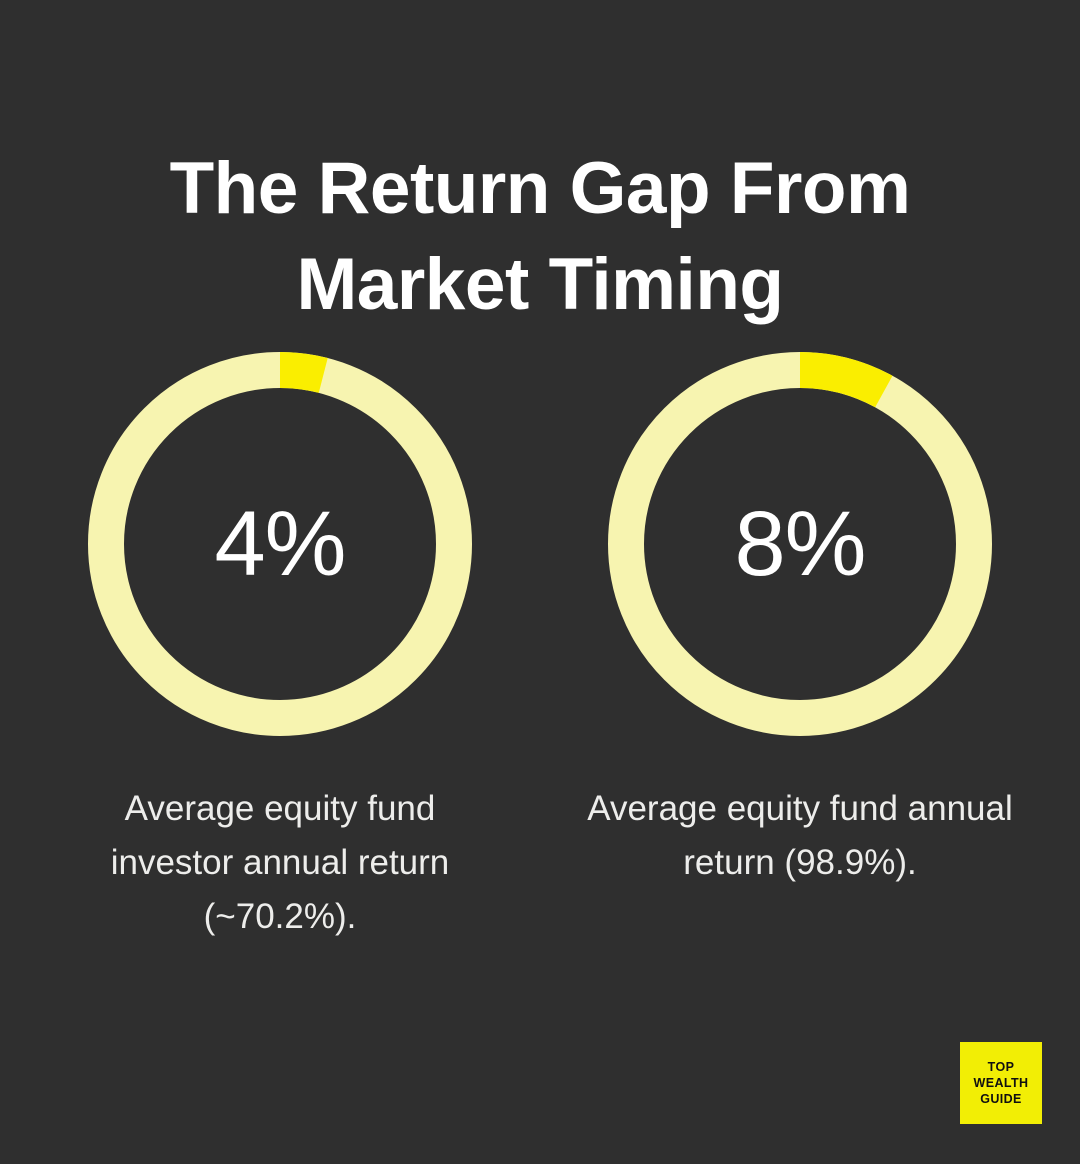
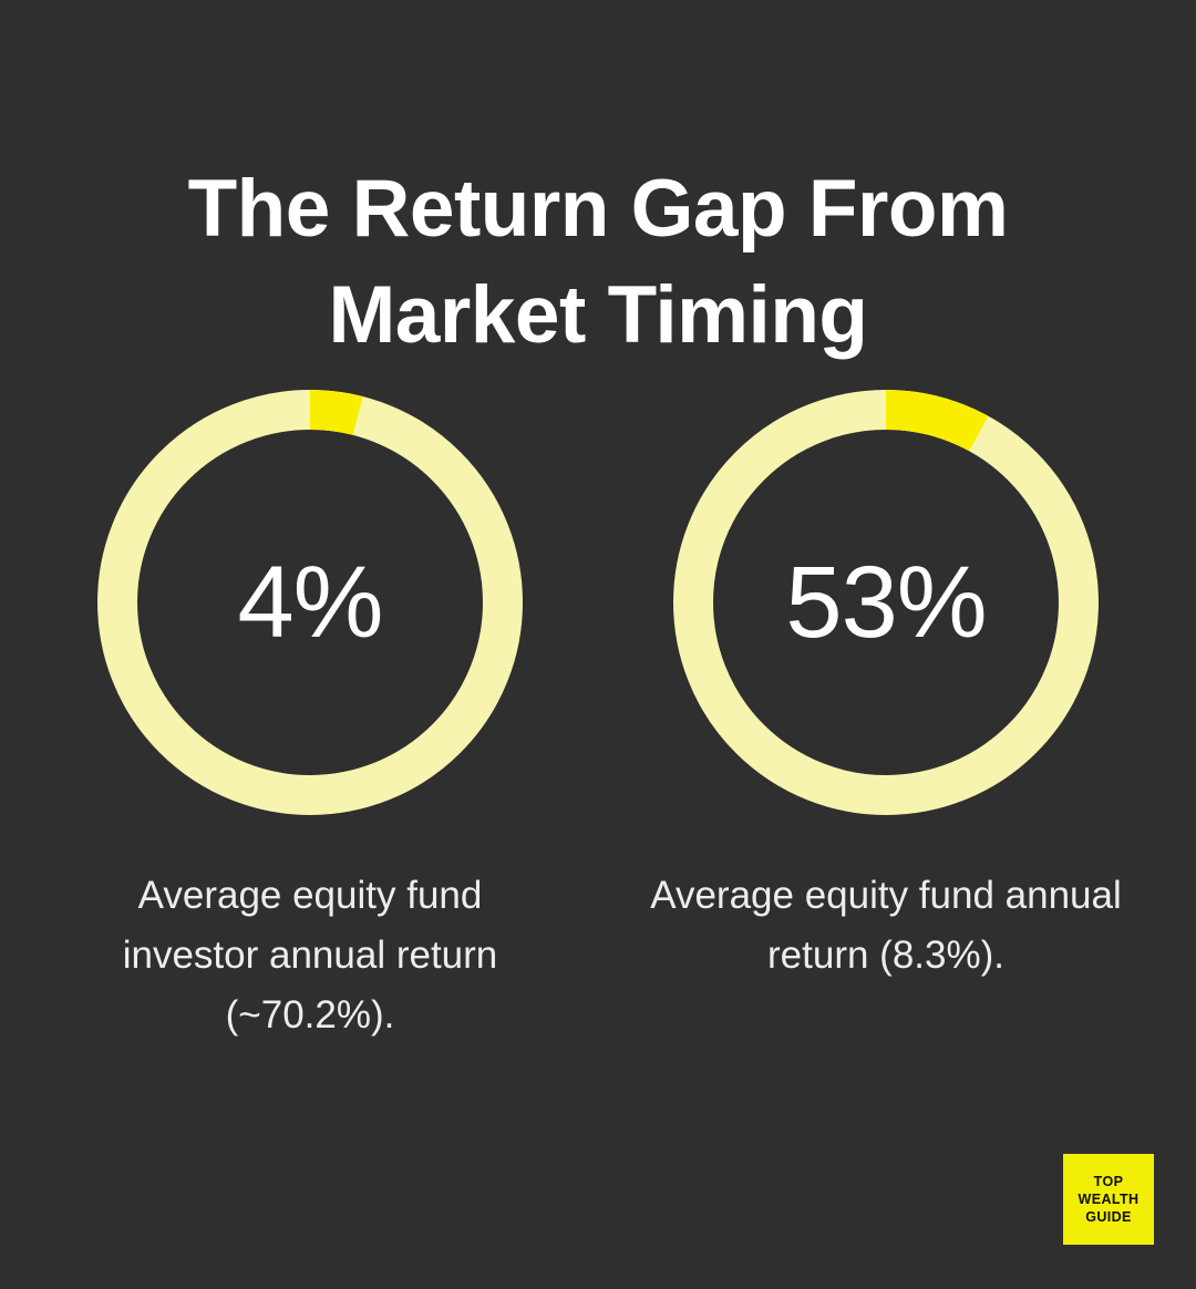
  The Return Gap From
  Market Timing
  4%
  Average equity fund investor annual return (~70.2%).
- 8%
+ 53%
- Average equity fund annual return (98.9%).
+ Average equity fund annual return (8.3%).
  TOP
  WEALTH
  GUIDE
